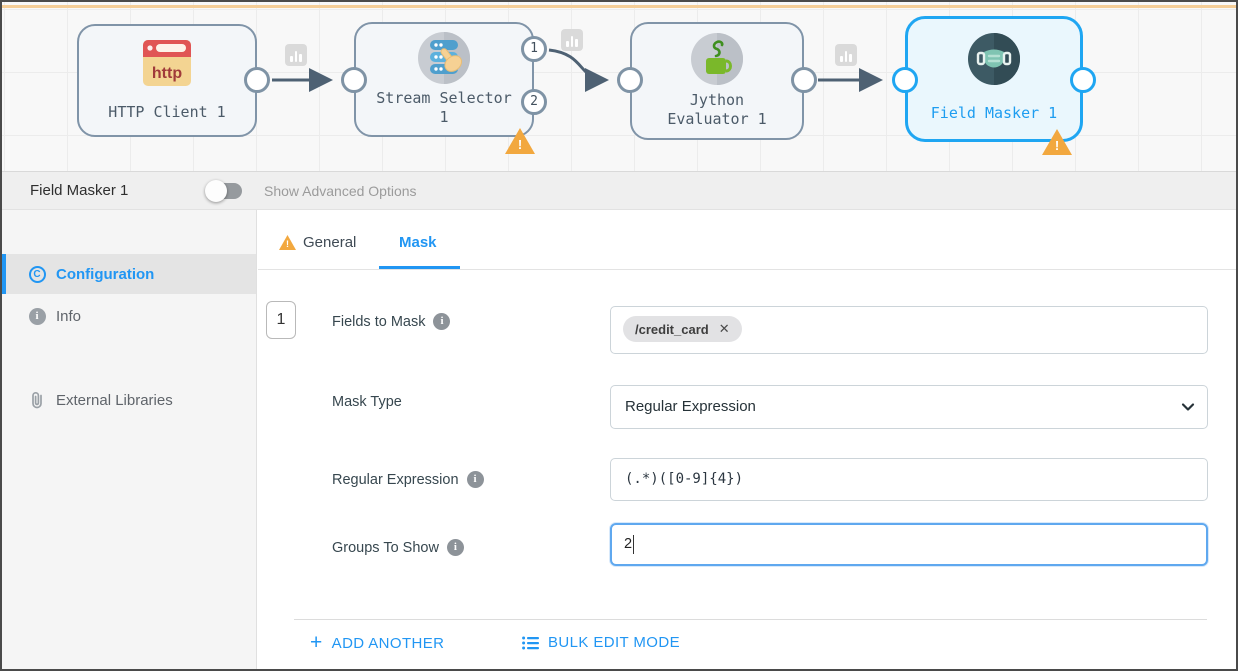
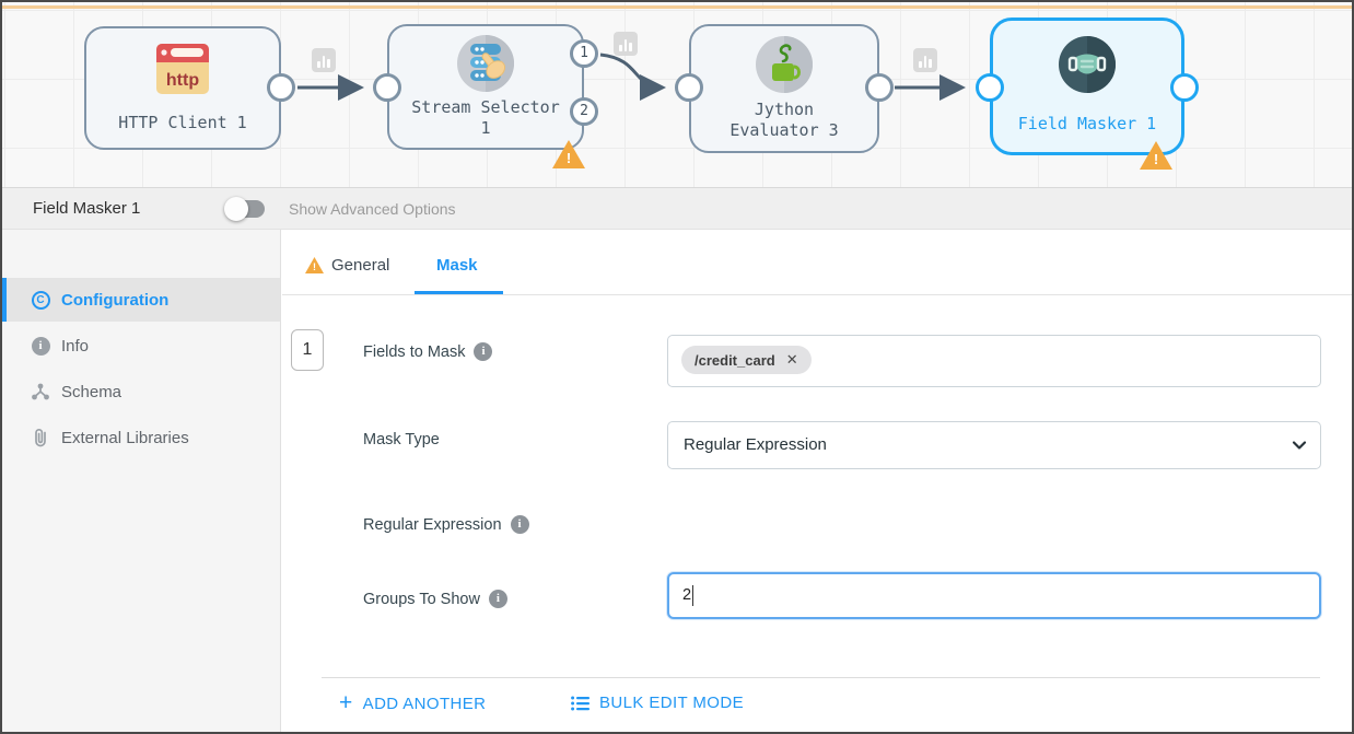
  http
  HTTP Client 1
  Stream Selector
  1
  Jython
- Evaluator 1
+ Evaluator 3
  Field Masker 1
  1
  2
  Field Masker 1
  Show Advanced Options
  C
  Configuration
  i
  Info
+ Schema
  External Libraries
  General
  Mask
  1
  Fields to Mask
  i
  /credit_card
  ✕
  Mask Type
  Regular Expression
  Regular Expression
  i
- (.*)([0-9]{4})
  Groups To Show
  i
  2
  +
  ADD ANOTHER
  BULK EDIT MODE
